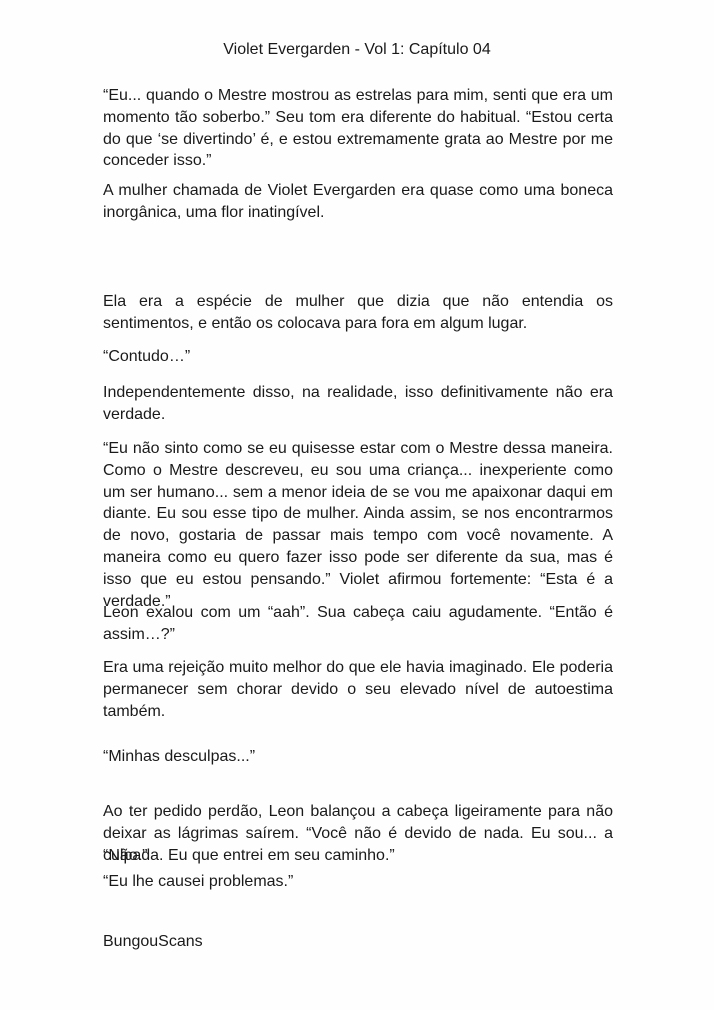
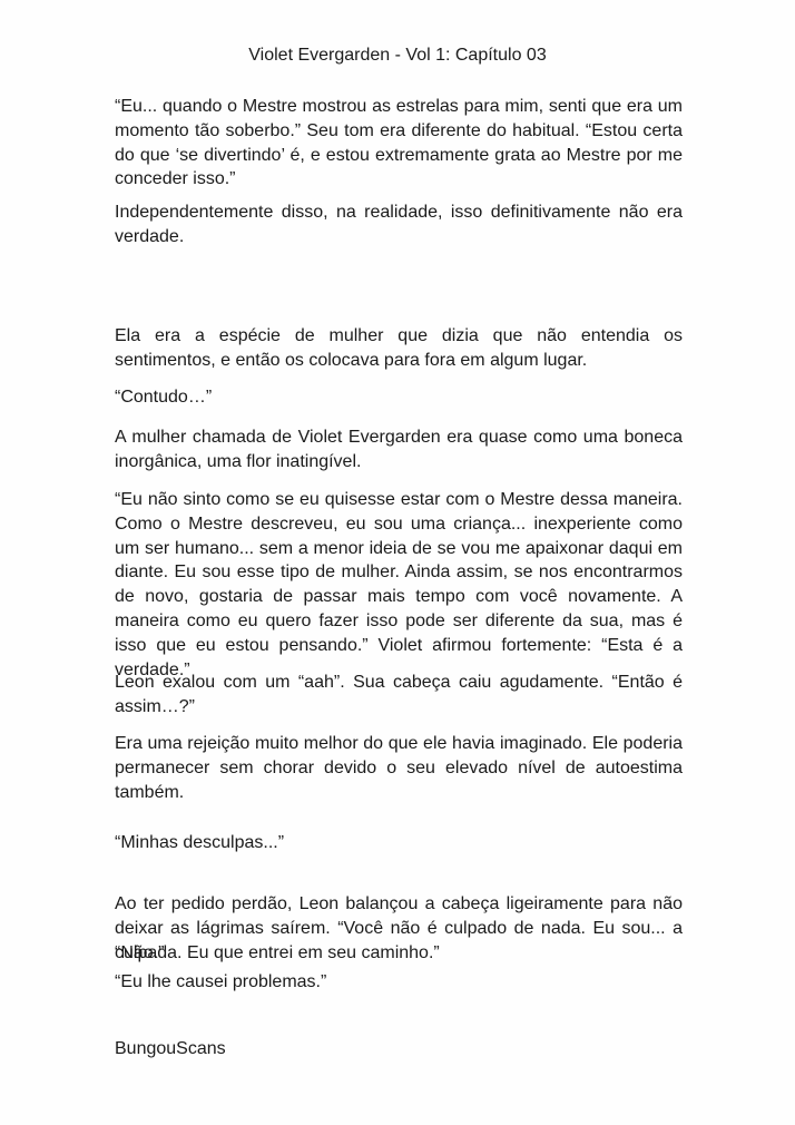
- Violet Evergarden - Vol 1: Capítulo 04
+ Violet Evergarden - Vol 1: Capítulo 03
  “Eu... quando o Mestre mostrou as estrelas para mim, senti que era um momento tão soberbo.” Seu tom era diferente do habitual. “Estou certa do que ‘se divertindo’ é, e estou extremamente grata ao Mestre por me conceder isso.”
- A mulher chamada de Violet Evergarden era quase como uma boneca inorgânica, uma flor inatingível.
+ Independentemente disso, na realidade, isso definitivamente não era verdade.
  Ela era a espécie de mulher que dizia que não entendia os sentimentos, e então os colocava para fora em algum lugar.
  “Contudo…”
- Independentemente disso, na realidade, isso definitivamente não era verdade.
+ A mulher chamada de Violet Evergarden era quase como uma boneca inorgânica, uma flor inatingível.
  “Eu não sinto como se eu quisesse estar com o Mestre dessa maneira. Como o Mestre descreveu, eu sou uma criança... inexperiente como um ser humano... sem a menor ideia de se vou me apaixonar daqui em diante. Eu sou esse tipo de mulher. Ainda assim, se nos encontrarmos de novo, gostaria de passar mais tempo com você novamente. A maneira como eu quero fazer isso pode ser diferente da sua, mas é isso que eu estou pensando.” Violet afirmou fortemente: “Esta é a verdade.”
  Leon exalou com um “aah”. Sua cabeça caiu agudamente. “Então é assim…?”
  Era uma rejeição muito melhor do que ele havia imaginado. Ele poderia permanecer sem chorar devido o seu elevado nível de autoestima também.
  “Minhas desculpas...”
- Ao ter pedido perdão, Leon balançou a cabeça ligeiramente para não deixar as lágrimas saírem. “Você não é devido de nada. Eu sou... a culpada. Eu que entrei em seu caminho.”
+ Ao ter pedido perdão, Leon balançou a cabeça ligeiramente para não deixar as lágrimas saírem. “Você não é culpado de nada. Eu sou... a culpada. Eu que entrei em seu caminho.”
  “Não.”
  “Eu lhe causei problemas.”
  BungouScans
